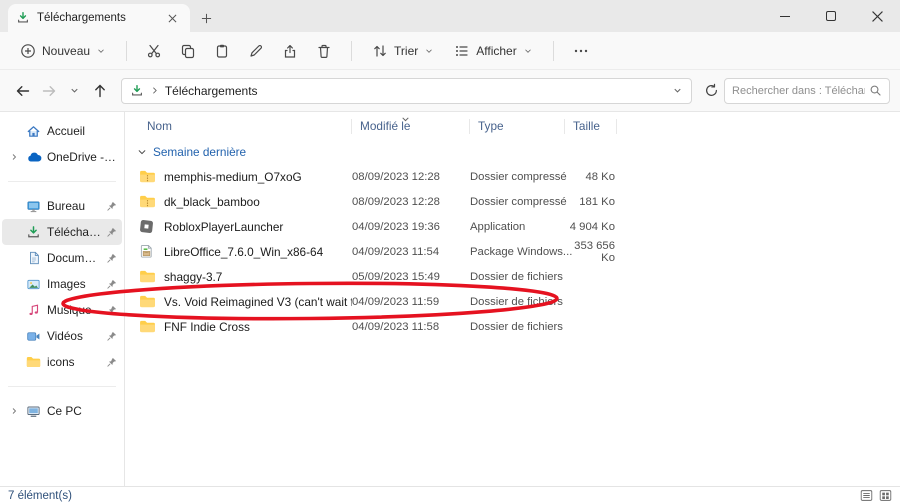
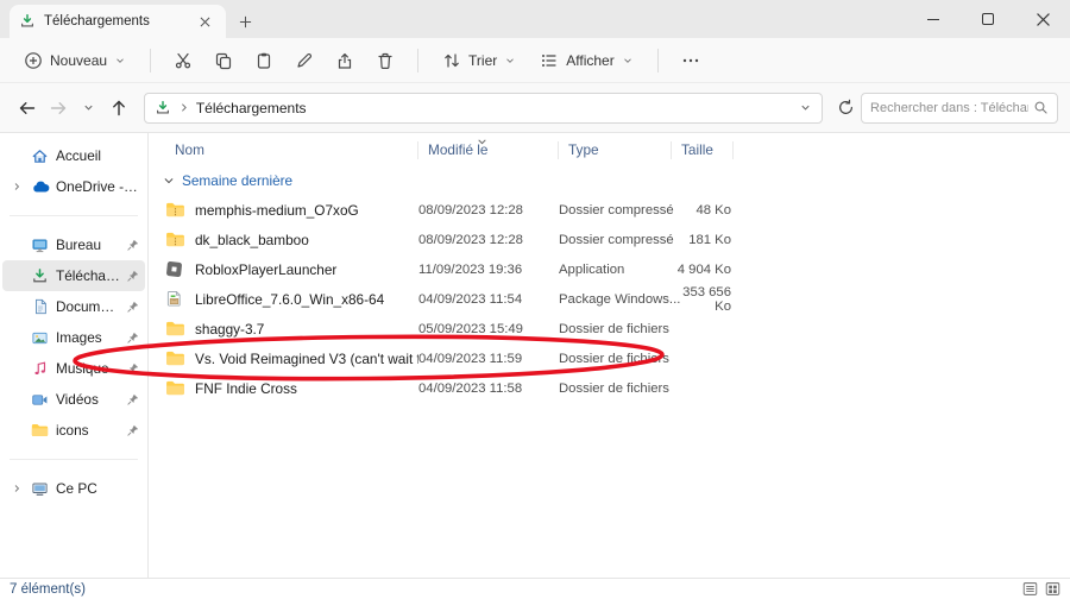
  Téléchargements
  Nouveau
  Trier
  Afficher
  Téléchargements
  Rechercher dans : Télécha
  Accueil
  Bureau
  Document
  Images
  Vidéos
  icons
  Ce PC
  Nom
  Modifié le
  Type
  Taille
  Semaine dernière
  memphis-medium_O7xoG
  08/09/2023 12:28
  Dossier compressé
  48 Ko
  dk_black_bamboo
  08/09/2023 12:28
  Dossier compressé
  181 Ko
  RobloxPlayerLauncher
- 04/09/2023 19:36
+ 11/09/2023 19:36
  Application
  4 904 Ko
  LibreOffice_7.6.0_Win_x86-64
  04/09/2023 11:54
  Package Windows.
  353 656 Ko
  shaggy-3.7
  05/09/2023 15:49
  Dossier de fichiers
  Vs. Void Reimagined V3 (can't wait
  04/09/2023 11:59
  Dossier de fichis
  FNF Indie Cross
  04/09/2023 11:58
  Dossier de fichiers
  7 élément(s)
